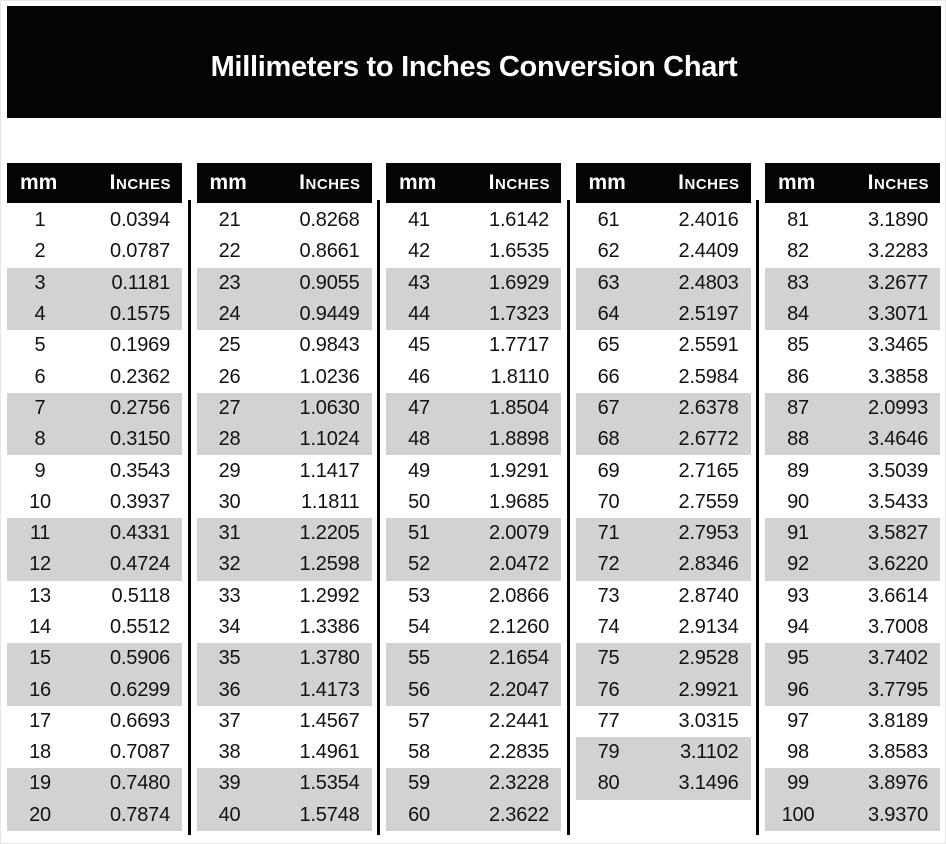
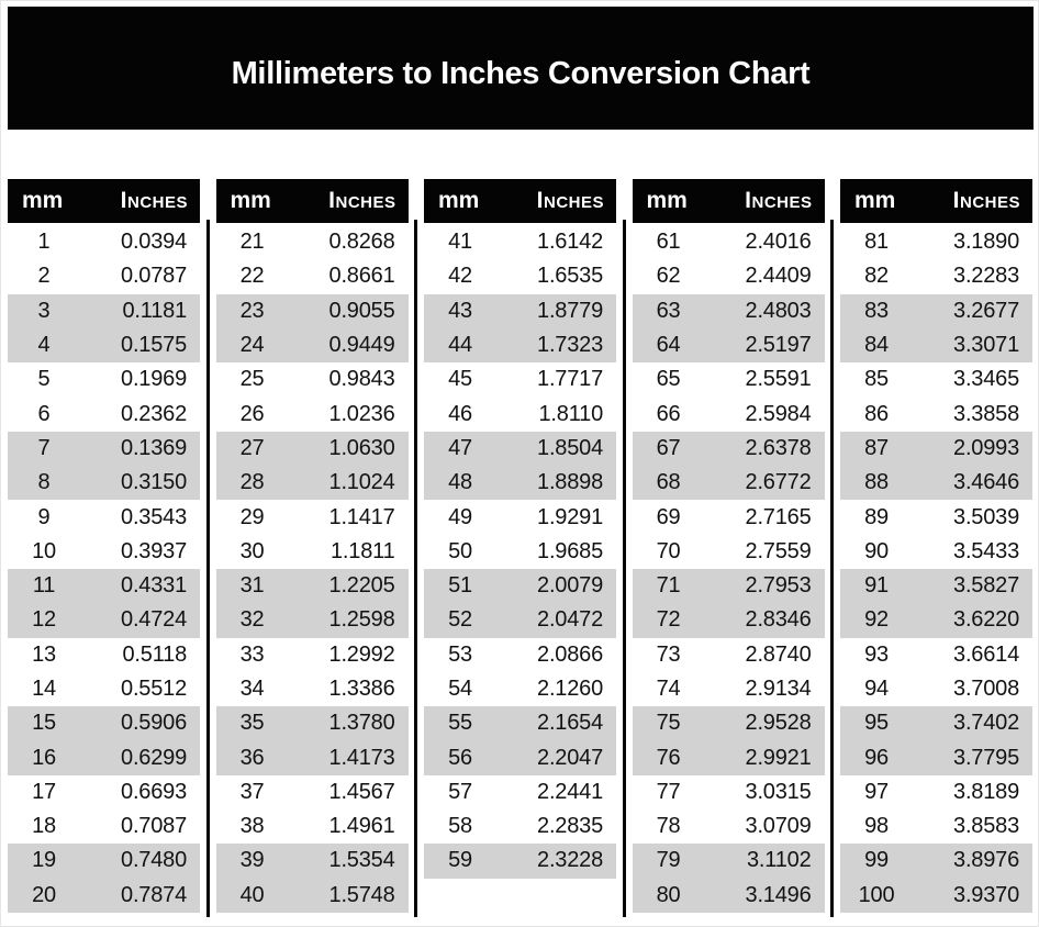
  Millimeters to Inches Conversion Chart
  mm
  Inches
  1
  0.0394
  2
  0.0787
  3
  0.1181
  4
  0.1575
  5
  0.1969
  6
  0.2362
  7
- 0.2756
+ 0.1369
  8
  0.3150
  9
  0.3543
  10
  0.3937
  11
  0.4331
  12
  0.4724
  13
  0.5118
  14
  0.5512
  15
  0.5906
  16
  0.6299
  17
  0.6693
  18
  0.7087
  19
  0.7480
  20
  0.7874
  mm
  Inches
  21
  0.8268
  22
  0.8661
  23
  0.9055
  24
  0.9449
  25
  0.9843
  26
  1.0236
  27
  1.0630
  28
  1.1024
  29
  1.1417
  30
  1.1811
  31
  1.2205
  32
  1.2598
  33
  1.2992
  34
  1.3386
  35
  1.3780
  36
  1.4173
  37
  1.4567
  38
  1.4961
  39
  1.5354
  40
  1.5748
  mm
  Inches
  41
  1.6142
  42
  1.6535
  43
- 1.6929
+ 1.8779
  44
  1.7323
  45
  1.7717
  46
  1.8110
  47
  1.8504
  48
  1.8898
  49
  1.9291
  50
  1.9685
  51
  2.0079
  52
  2.0472
  53
  2.0866
  54
  2.1260
  55
  2.1654
  56
  2.2047
  57
  2.2441
  58
  2.2835
  59
  2.3228
- 60
- 2.3622
  mm
  Inches
  61
  2.4016
  62
  2.4409
  63
  2.4803
  64
  2.5197
  65
  2.5591
  66
  2.5984
  67
  2.6378
  68
  2.6772
  69
  2.7165
  70
  2.7559
  71
  2.7953
  72
  2.8346
  73
  2.8740
  74
  2.9134
  75
  2.9528
  76
  2.9921
  77
  3.0315
+ 78
+ 3.0709
  79
  3.1102
  80
  3.1496
  mm
  Inches
  81
  3.1890
  82
  3.2283
  83
  3.2677
  84
  3.3071
  85
  3.3465
  86
  3.3858
  87
  2.0993
  88
  3.4646
  89
  3.5039
  90
  3.5433
  91
  3.5827
  92
  3.6220
  93
  3.6614
  94
  3.7008
  95
  3.7402
  96
  3.7795
  97
  3.8189
  98
  3.8583
  99
  3.8976
  100
  3.9370
